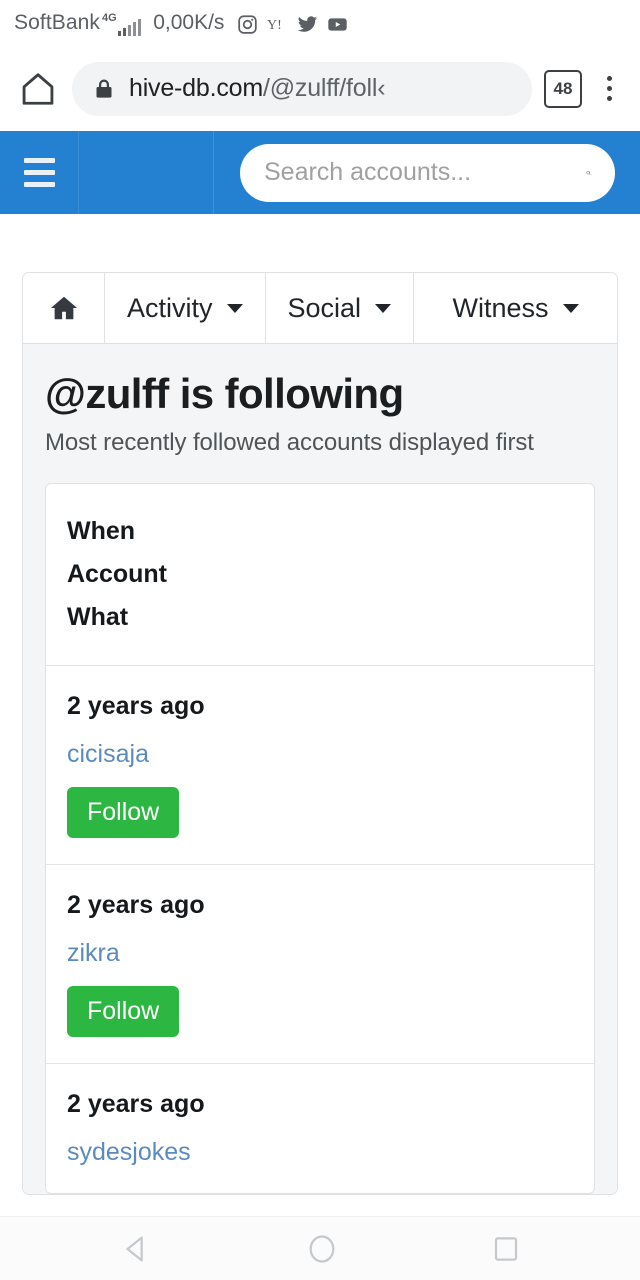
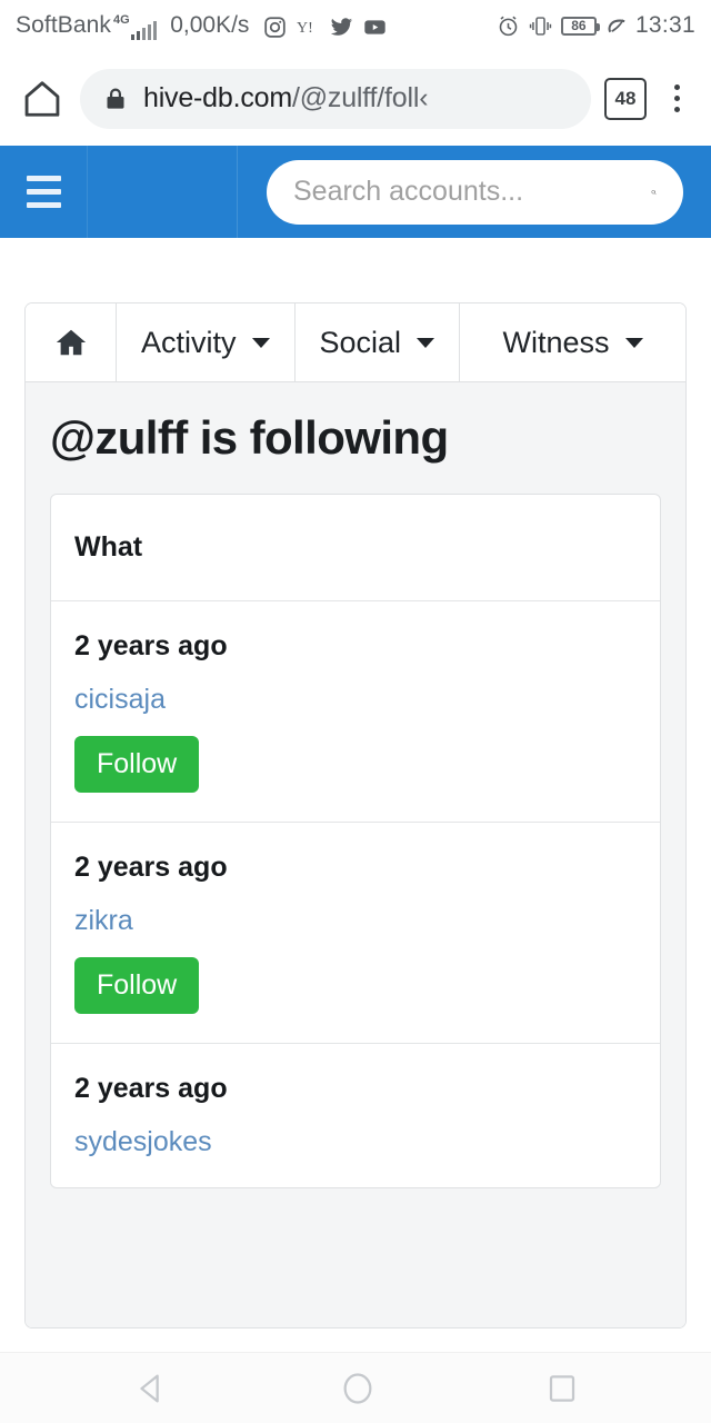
  SoftBank
  4G
  0,00K/s
  Y!
+ 86
+ 13:31
  hive-db.com/@zulff/foll‹
  48
  Search accounts...
  Activity
  Social
  Witness
  @zulff is following
- Most recently followed accounts displayed first
- When
- Account
  What
  2 years ago
  cicisaja
  Follow
  2 years ago
  zikra
  Follow
  2 years ago
  sydesjokes
